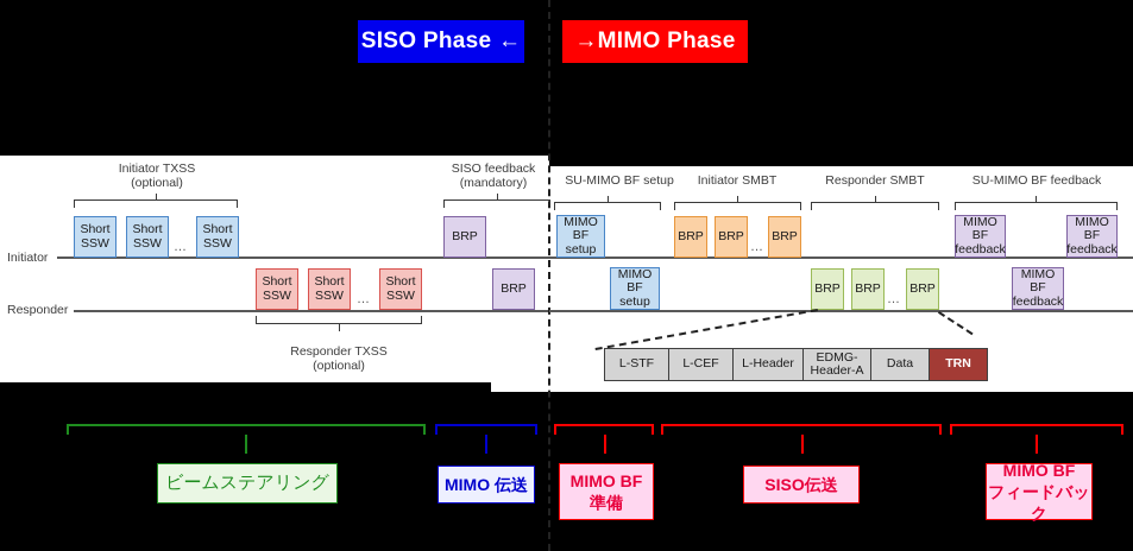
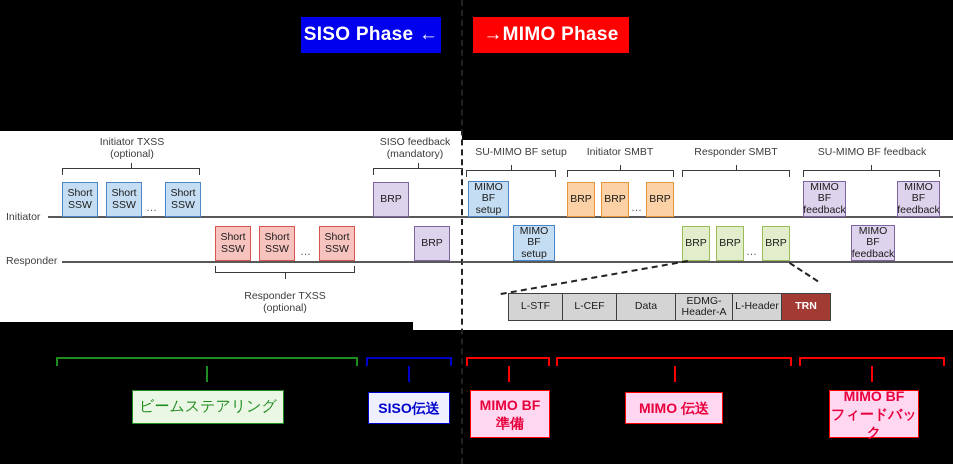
  SISO Phase ←
  →MIMO Phase
  Initiator TXSS
  (optional)
  SISO feedback
  (mandatory)
  Responder TXSS
  (optional)
  Initiator
  Responder
  Short
  SSW
  Short
  SSW
  …
  Short
  SSW
  BRP
  Short
  SSW
  Short
  SSW
  …
  Short
  SSW
  BRP
  SU-MIMO BF setup
  Initiator SMBT
  Responder SMBT
  SU-MIMO BF feedback
  MIMO
  BF
  setup
  BRP
  BRP
  …
  BRP
  MIMO
  BF
  feedback
  MIMO
  BF
  feedback
  MIMO
  BF
  setup
  BRP
  BRP
  …
  BRP
  MIMO
  BF
  feedback
  L-STF
  L-CEF
- L-Header
+ Data
  EDMG-
  Header-A
- Data
+ L-Header
  TRN
  ビームステアリング
- MIMO 伝送
+ SISO伝送
  MIMO BF
  準備
- SISO伝送
+ MIMO 伝送
  MIMO BF
  フィードバック
